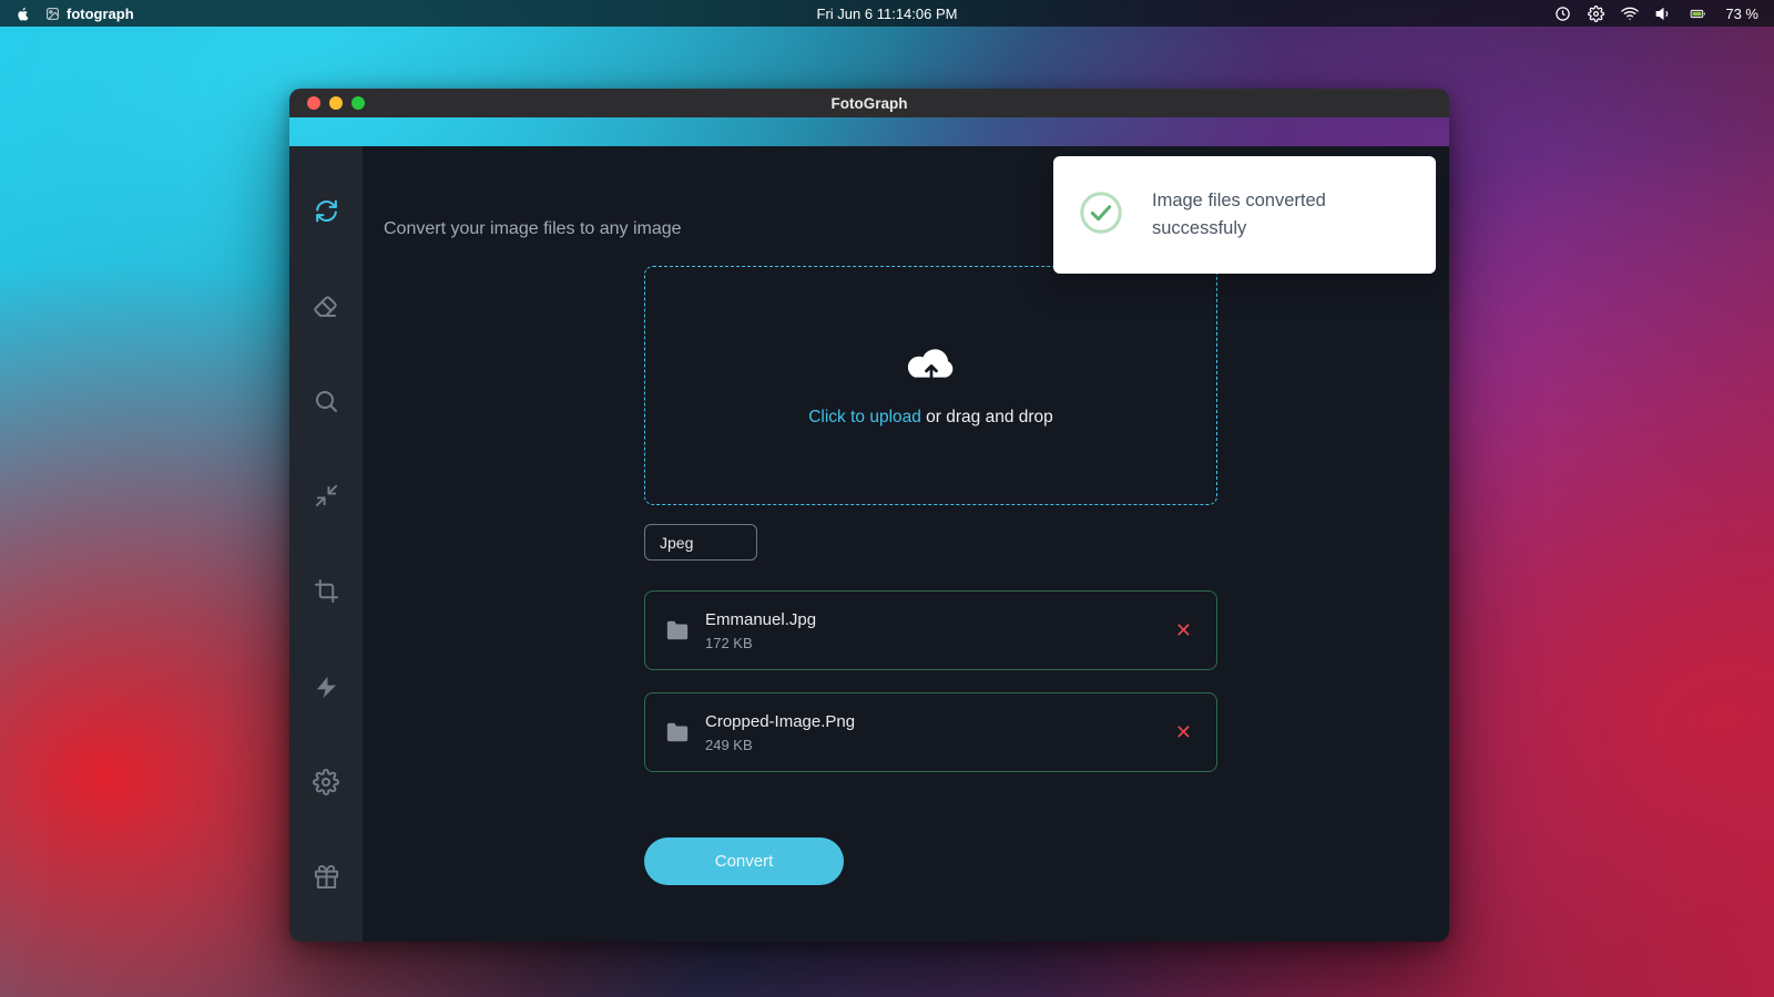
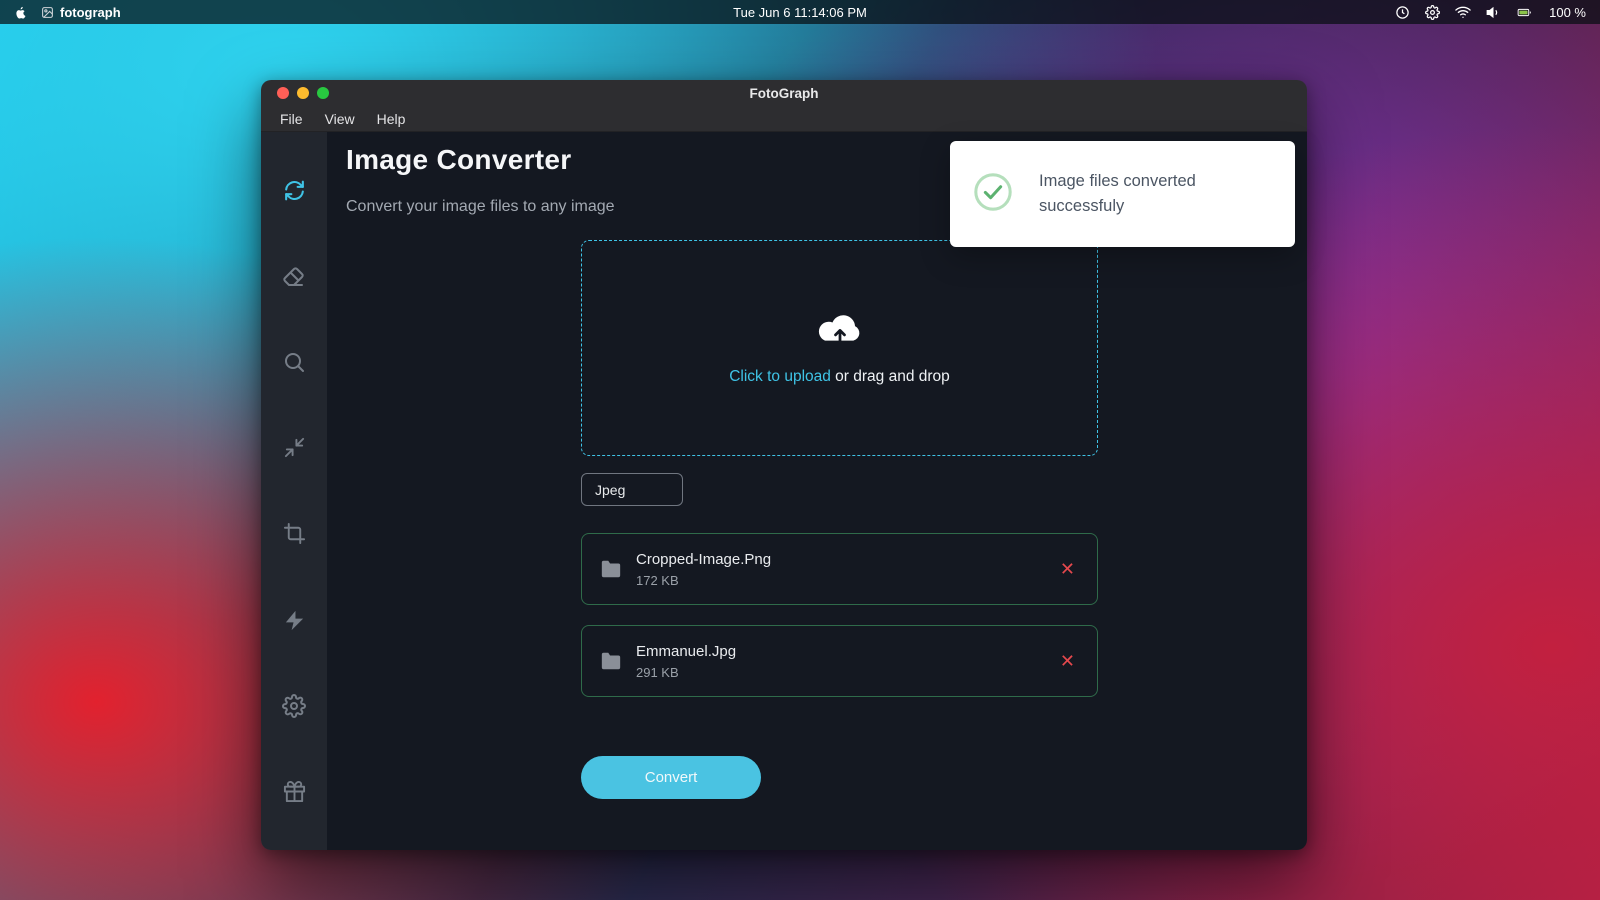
  fotograph
- Fri Jun 6 11:14:06 PM
+ Tue Jun 6 11:14:06 PM
- 73 %
+ 100 %
  FotoGraph
+ File
+ View
+ Help
+ Image Converter
  Convert your image files to any image
  Click to upload or drag and drop
  Jpeg
- Emmanuel.Jpg
+ Cropped-Image.Png
  172 KB
  ✕
- Cropped-Image.Png
+ Emmanuel.Jpg
- 249 KB
+ 291 KB
  ✕
  Convert
  Image files converted successfuly
